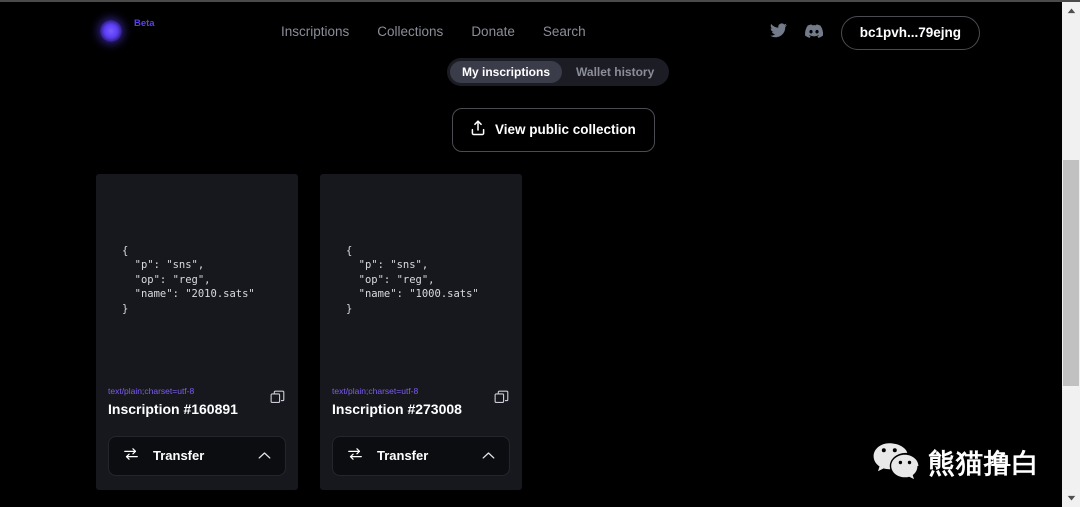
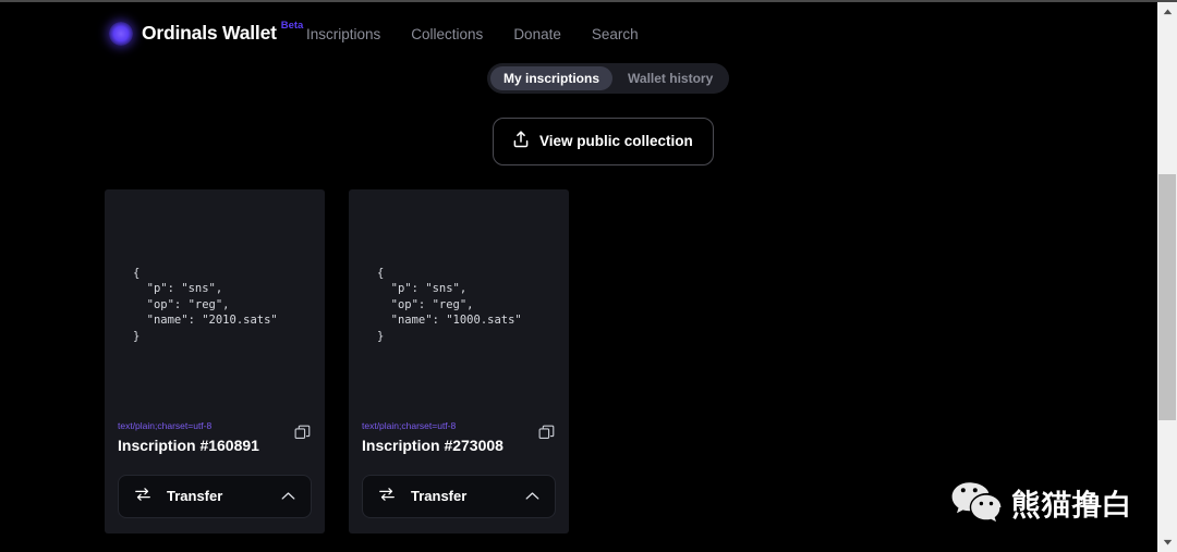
+ Ordinals Wallet
  Beta
  Inscriptions
  Collections
  Donate
  Search
- bc1pvh...79ejng
  My inscriptions
  Wallet history
  View public collection
  {
  "p": "sns",
  "op": "reg",
  "name": "2010.sats"
  }
  text/plain;charset=utf-8
  Inscription #160891
  Transfer
  {
  "p": "sns",
  "op": "reg",
  "name": "1000.sats"
  }
  text/plain;charset=utf-8
  Inscription #273008
  Transfer
  熊猫撸白
